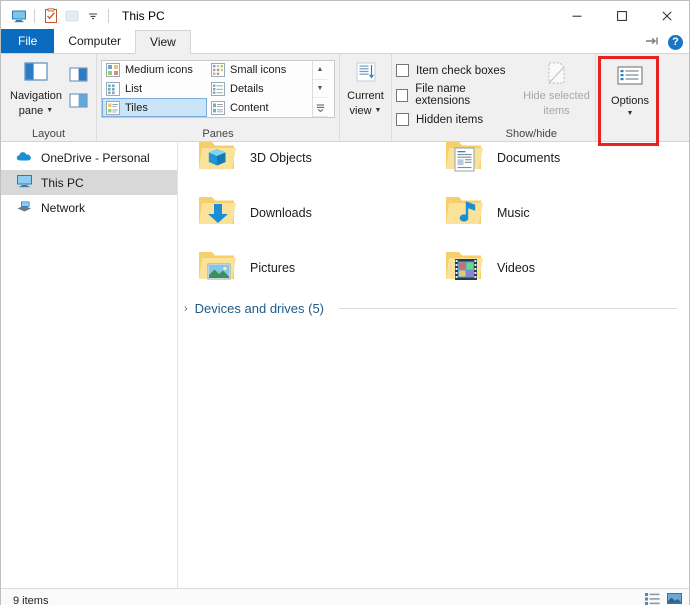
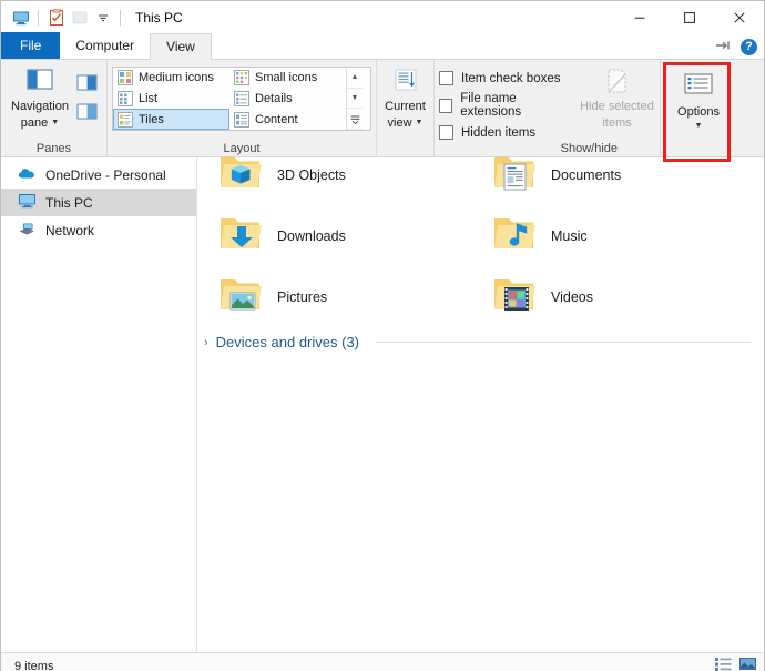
  This PC
  File
  Computer
  View
  ?
  Navigation
  pane
- Layout
+ Panes
  Medium icons
  List
  Tiles
  Small icons
  Details
  Content
- Panes
+ Layout
  Current
  view
  Item check boxes
  File name extensions
  Hidden items
  Hide selected
  items
  Show/hide
  Options
  OneDrive - Personal
  This PC
  Network
  3D Objects
  Documents
  Downloads
  Music
  Pictures
  Videos
  ›
- Devices and drives (5)
+ Devices and drives (3)
  9 items
